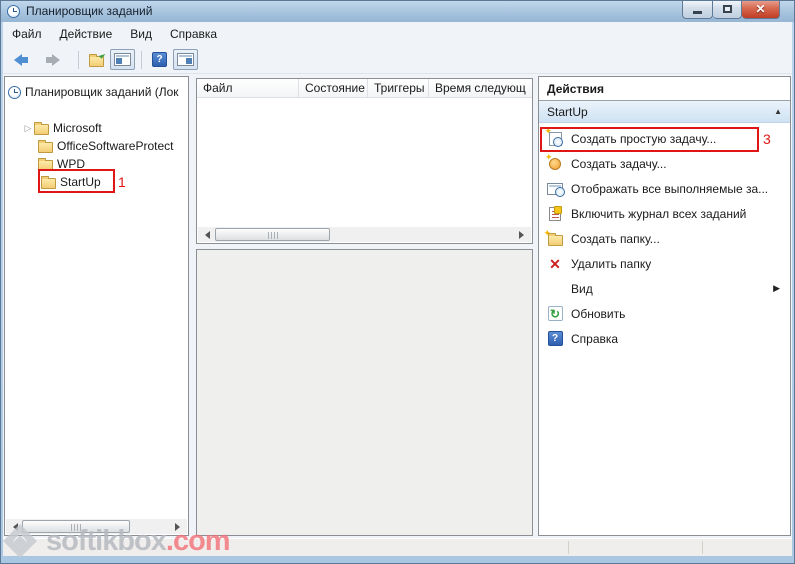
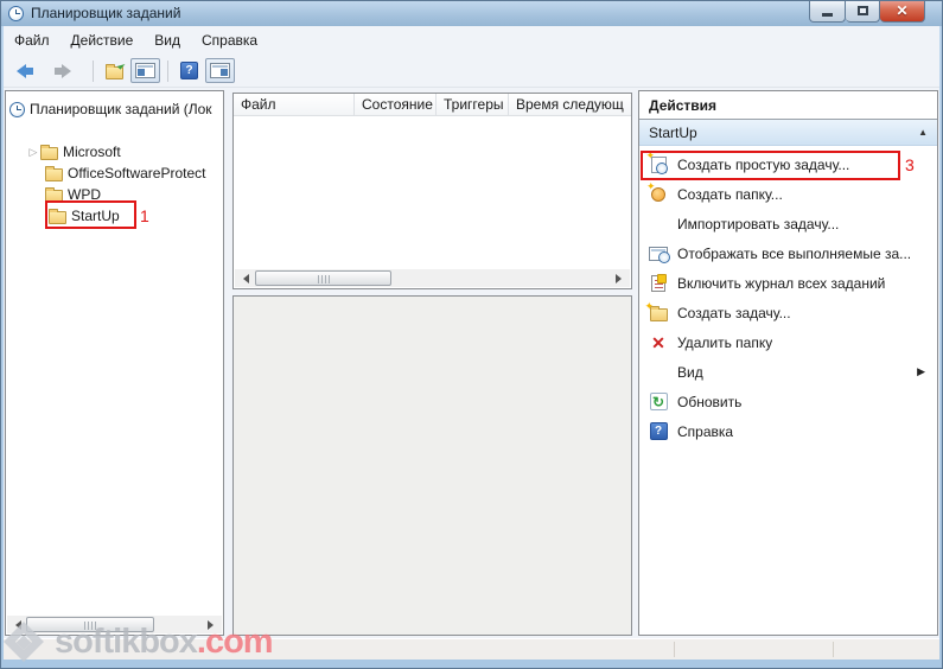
  Планировщик заданий
  ✕
  Файл
  Действие
  Вид
  Справка
  ?
  Планировщик заданий (Лок
  ▷
  Microsoft
  OfficeSoftwareProtect
  WPD
  StartUp
  1
  Файл
  Состояние
  Триггеры
  Время следующ
  Действия
  StartUp
  ▲
  Создать простую задачу...
- Создать задачу...
+ Создать папку...
+ Импортировать задачу...
  Отображать все выполняемые за...
  Включить журнал всех заданий
- Создать папку...
+ Создать задачу...
  ✕
  Удалить папку
  Вид
  ▶
  ↻
  Обновить
  ?
  Справка
  3
  softikbox.com
